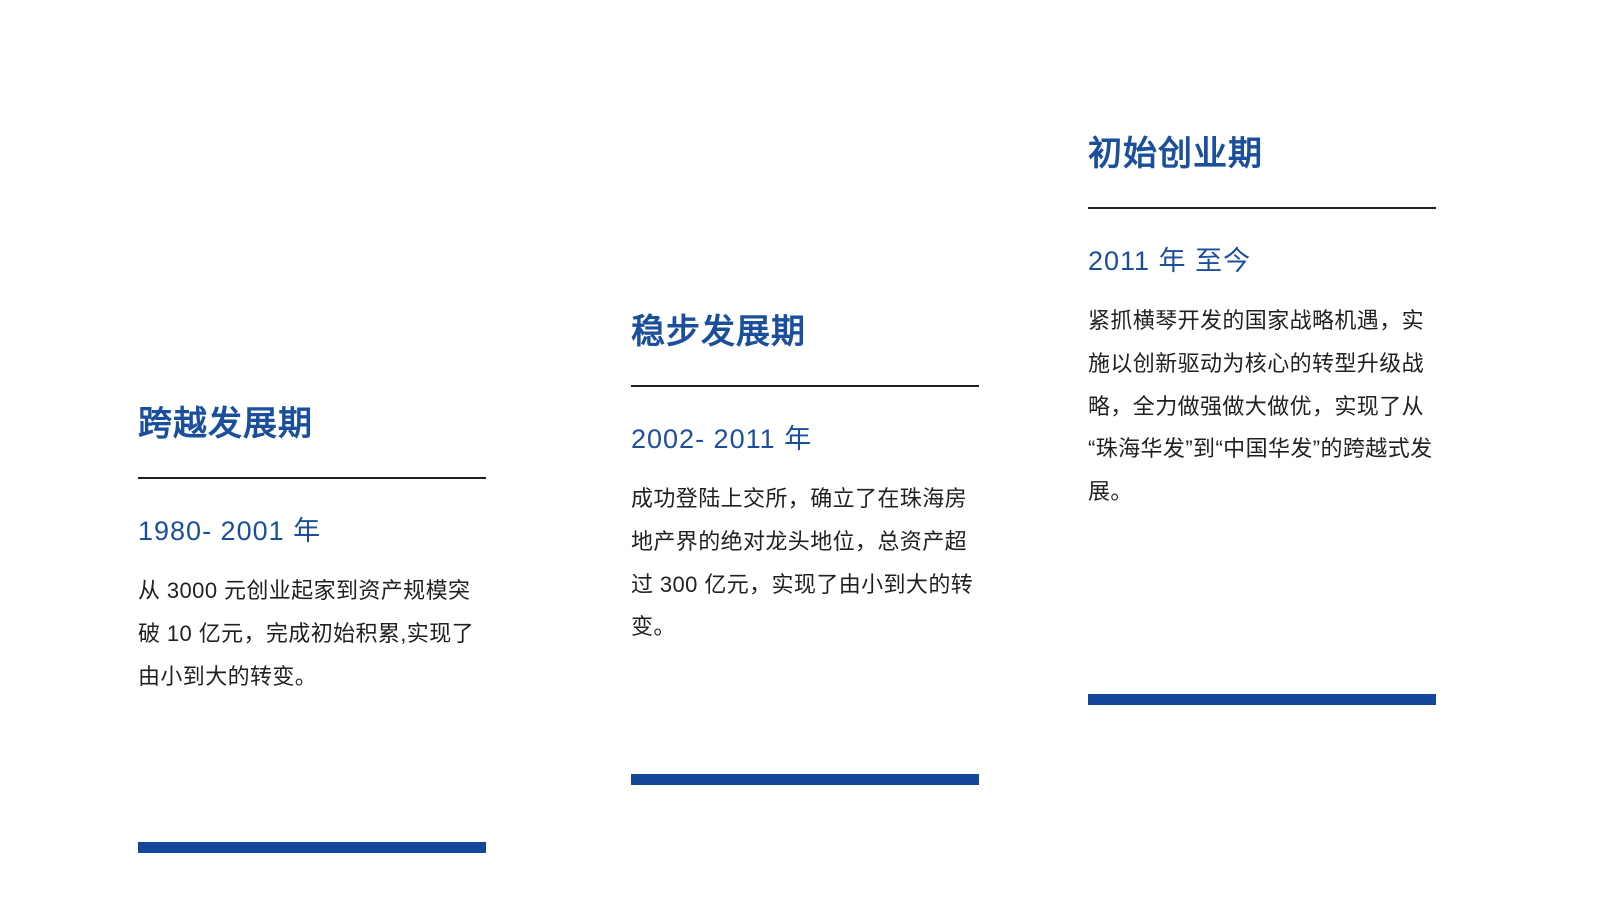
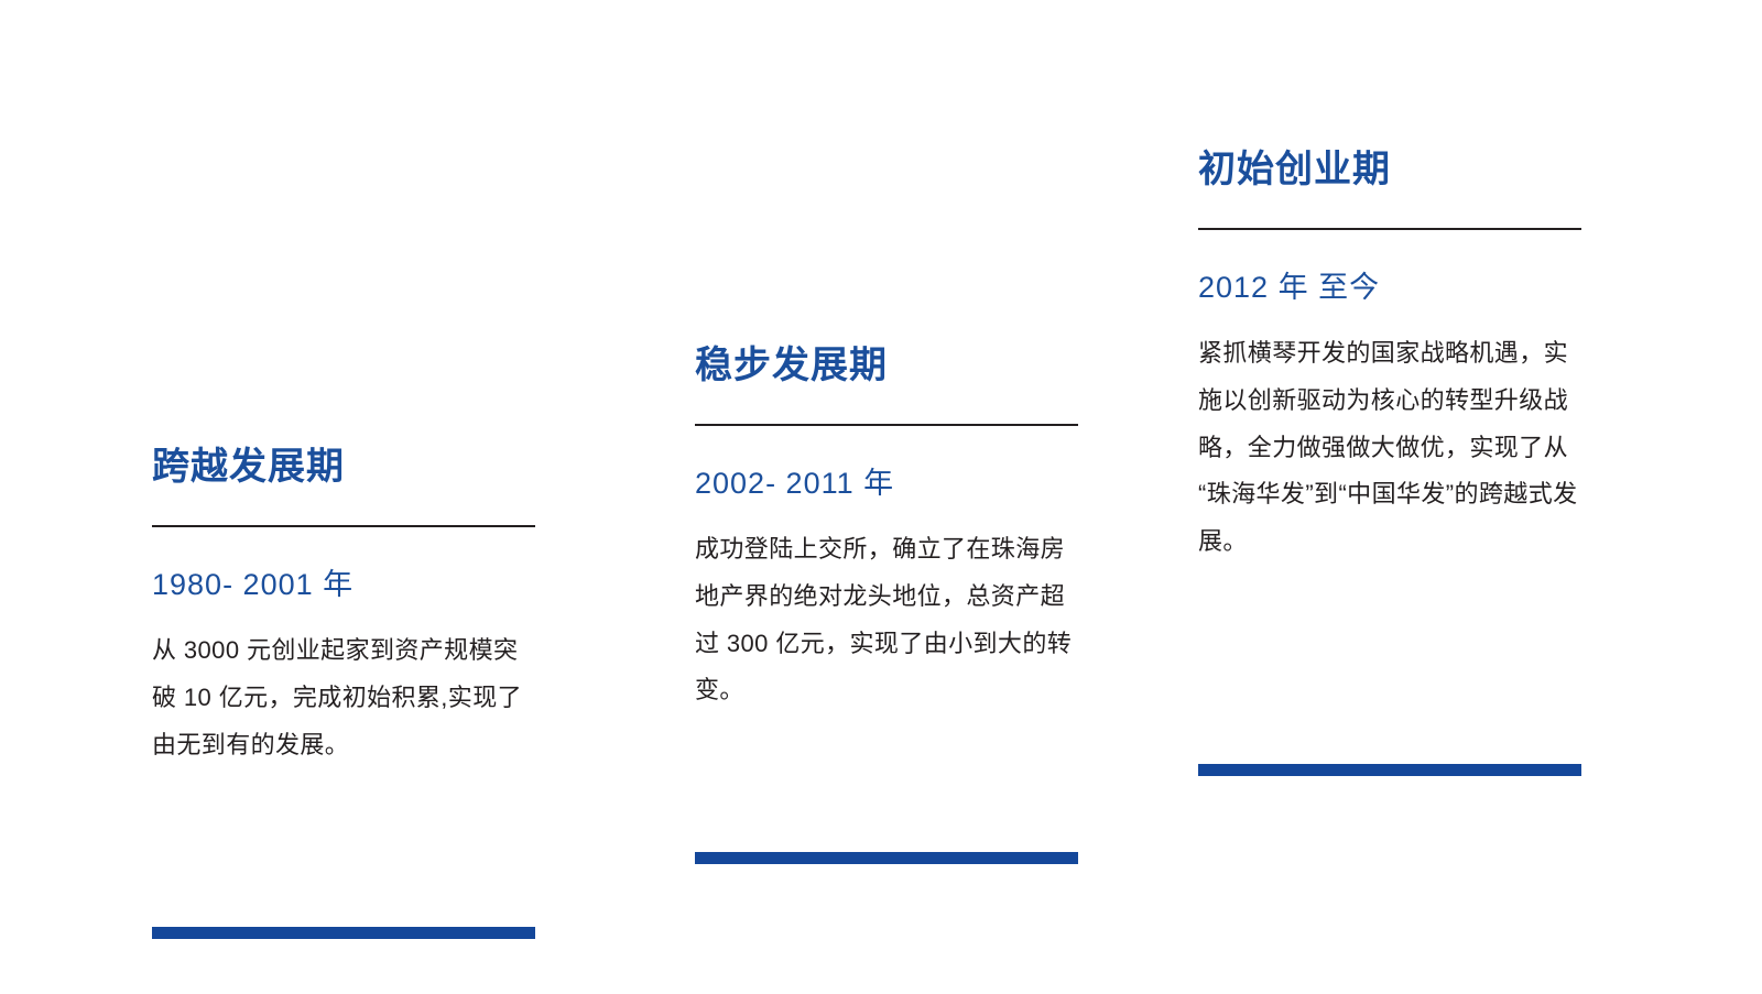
  跨越发展期
  1980- 2001 年
- 从 3000 元创业起家到资产规模突破 10 亿元，完成初始积累,实现了由小到大的转变。
+ 从 3000 元创业起家到资产规模突破 10 亿元，完成初始积累,实现了由无到有的发展。
  稳步发展期
  2002- 2011 年
  成功登陆上交所，确立了在珠海房地产界的绝对龙头地位，总资产超过 300 亿元，实现了由小到大的转变。
  初始创业期
- 2011 年 至今
+ 2012 年 至今
  紧抓横琴开发的国家战略机遇，实施以创新驱动为核心的转型升级战略，全力做强做大做优，实现了从“珠海华发”到“中国华发”的跨越式发展。
